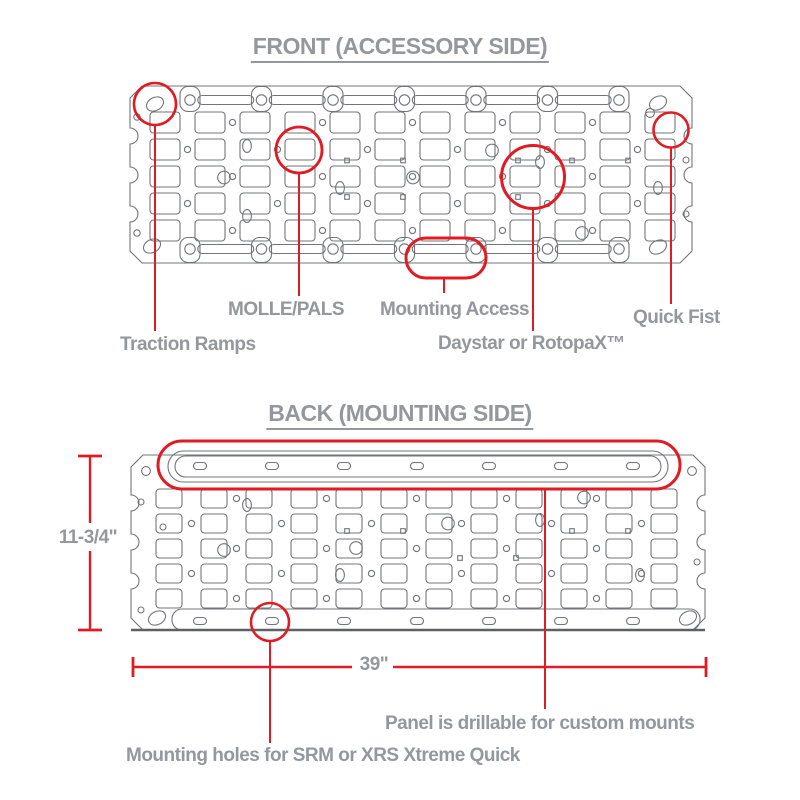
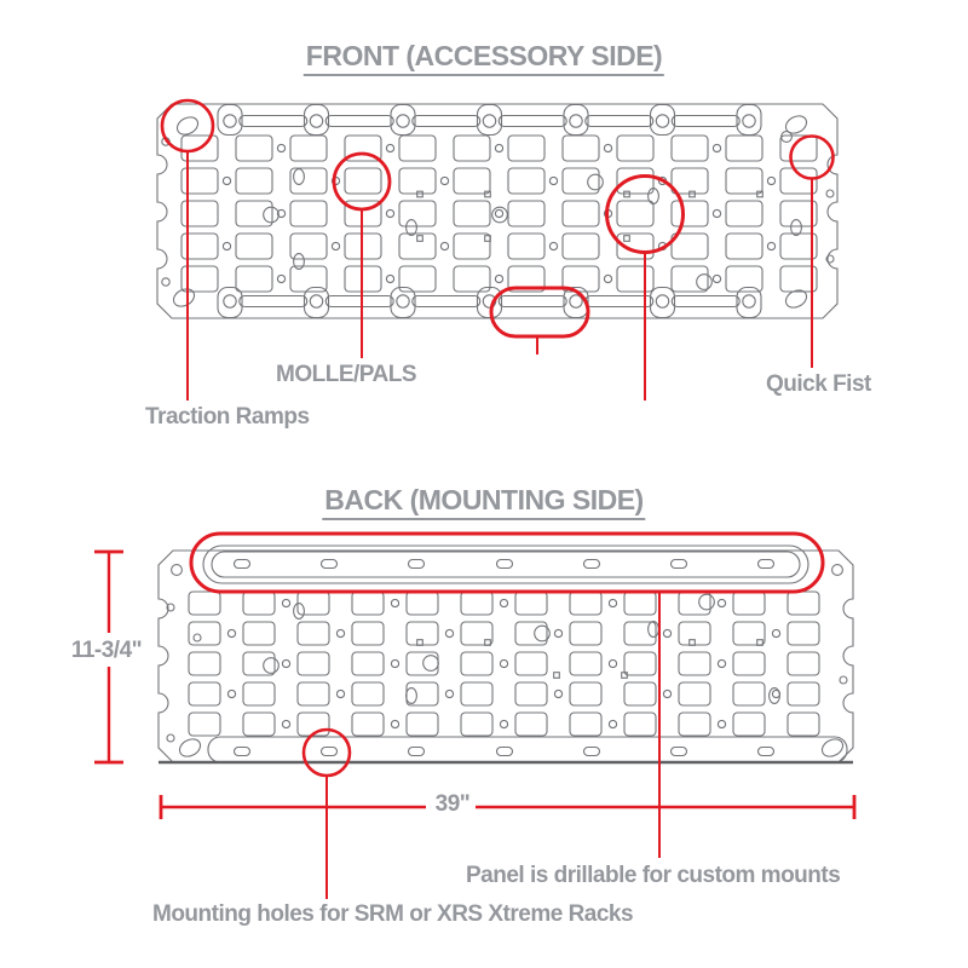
  FRONT (ACCESSORY SIDE)
  BACK (MOUNTING SIDE)
  Traction Ramps
  MOLLE/PALS
- Mounting Access
- Daystar or RotopaX™
  Quick Fist
  11-3/4"
  39"
  Panel is drillable for custom mounts
- Mounting holes for SRM or XRS Xtreme Quick
+ Mounting holes for SRM or XRS Xtreme Racks
